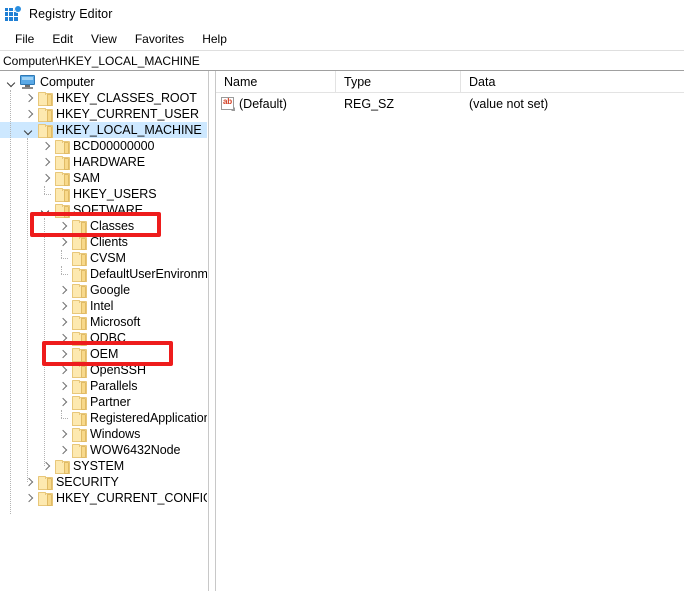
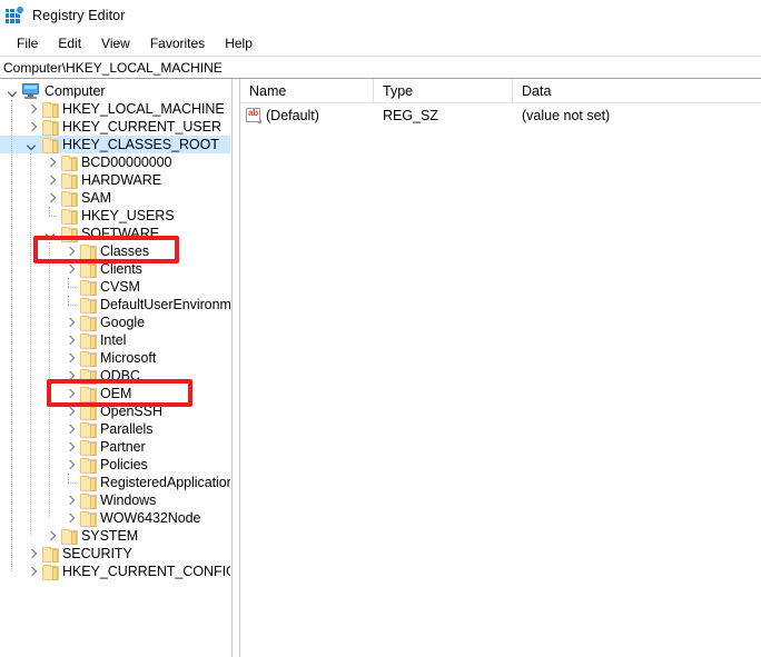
  Registry Editor
  File
  Edit
  View
  Favorites
  Help
  Computer\HKEY_LOCAL_MACHINE
  Computer
- HKEY_CLASSES_ROOT
+ HKEY_LOCAL_MACHINE
  HKEY_CURRENT_USER
- HKEY_LOCAL_MACHINE
+ HKEY_CLASSES_ROOT
  BCD00000000
  HARDWARE
  SAM
  HKEY_USERS
  SOFTWARE
  Classes
  Clients
  CVSM
  DefaultUserEnvironm
  Google
  Intel
  Microsoft
  ODBC
  OEM
  OpenSSH
  Parallels
  Partner
+ Policies
  RegisteredApplicatio
  Windows
  WOW6432Node
  SYSTEM
  SECURITY
  HKEY_CURRENT_CONFI
  Name
  Type
  Data
  ab
  (Default)
  REG_SZ
  (value not set)
